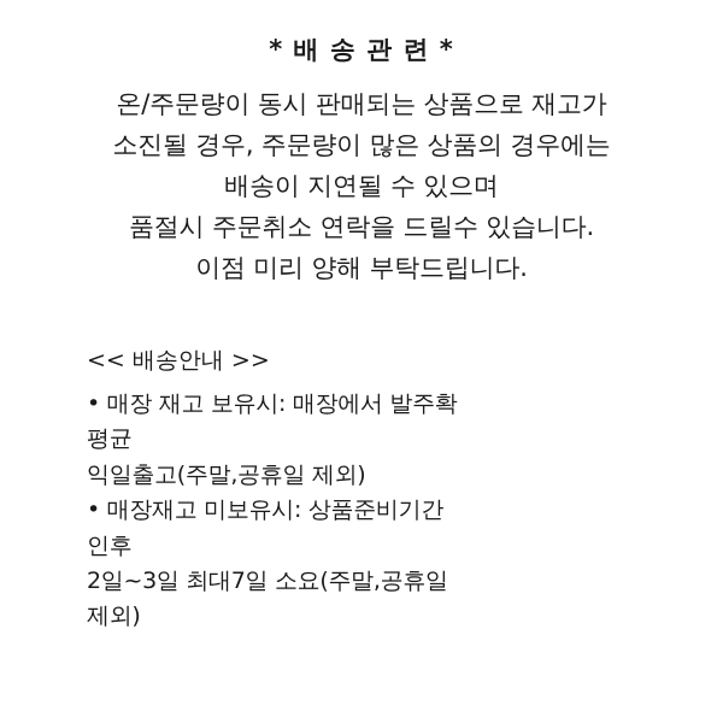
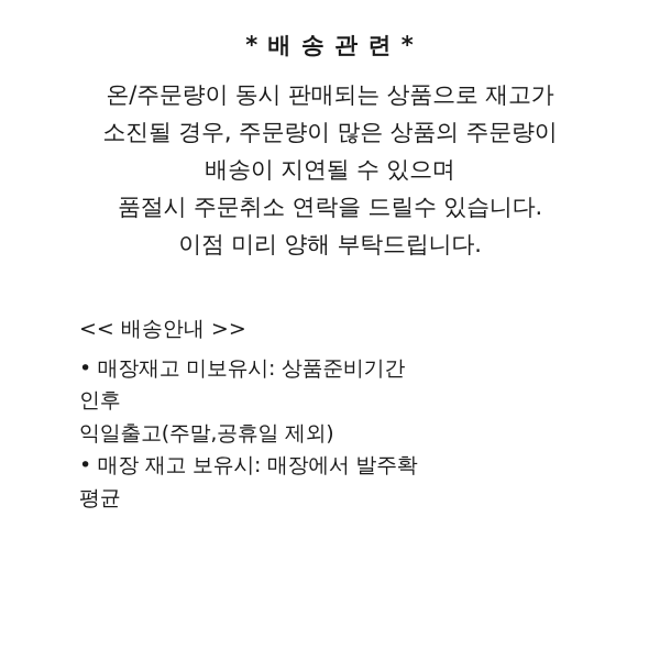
  * 배 송 관 련 *
  온/주문량이 동시 판매되는 상품으로 재고가
- 소진될 경우, 주문량이 많은 상품의 경우에는
+ 소진될 경우, 주문량이 많은 상품의 주문량이
  배송이 지연될 수 있으며
  품절시 주문취소 연락을 드릴수 있습니다.
  이점 미리 양해 부탁드립니다.
  << 배송안내 >>
- • 매장 재고 보유시: 매장에서 발주확
+ • 매장재고 미보유시: 상품준비기간
- 평균
+ 인후
  익일출고(주말,공휴일 제외)
- • 매장재고 미보유시: 상품준비기간
+ • 매장 재고 보유시: 매장에서 발주확
- 인후
+ 평균
- 2일~3일 최대7일 소요(주말,공휴일
- 제외)
